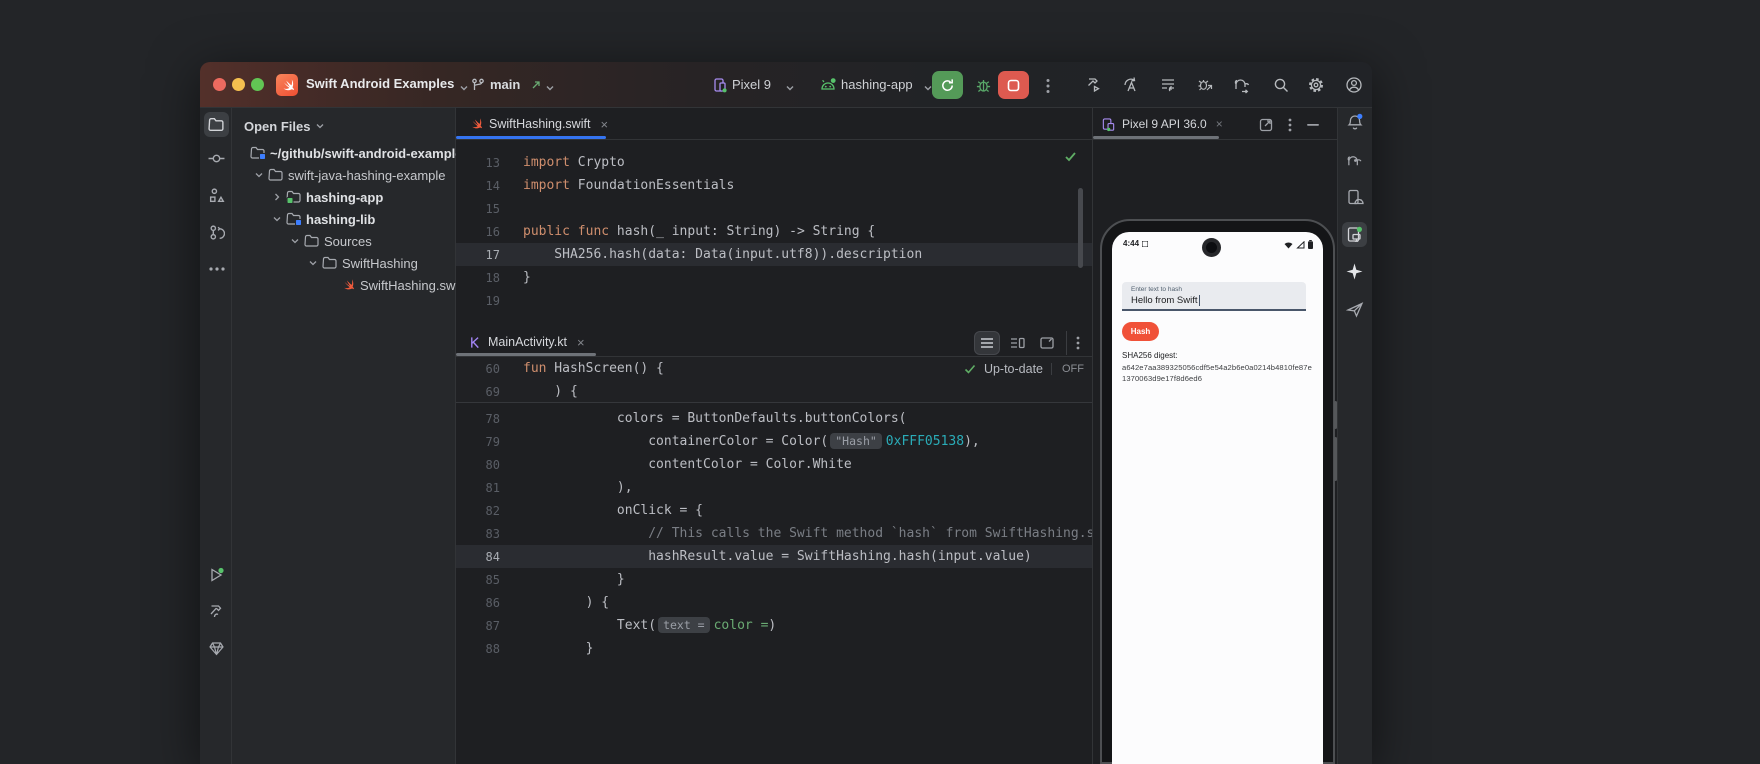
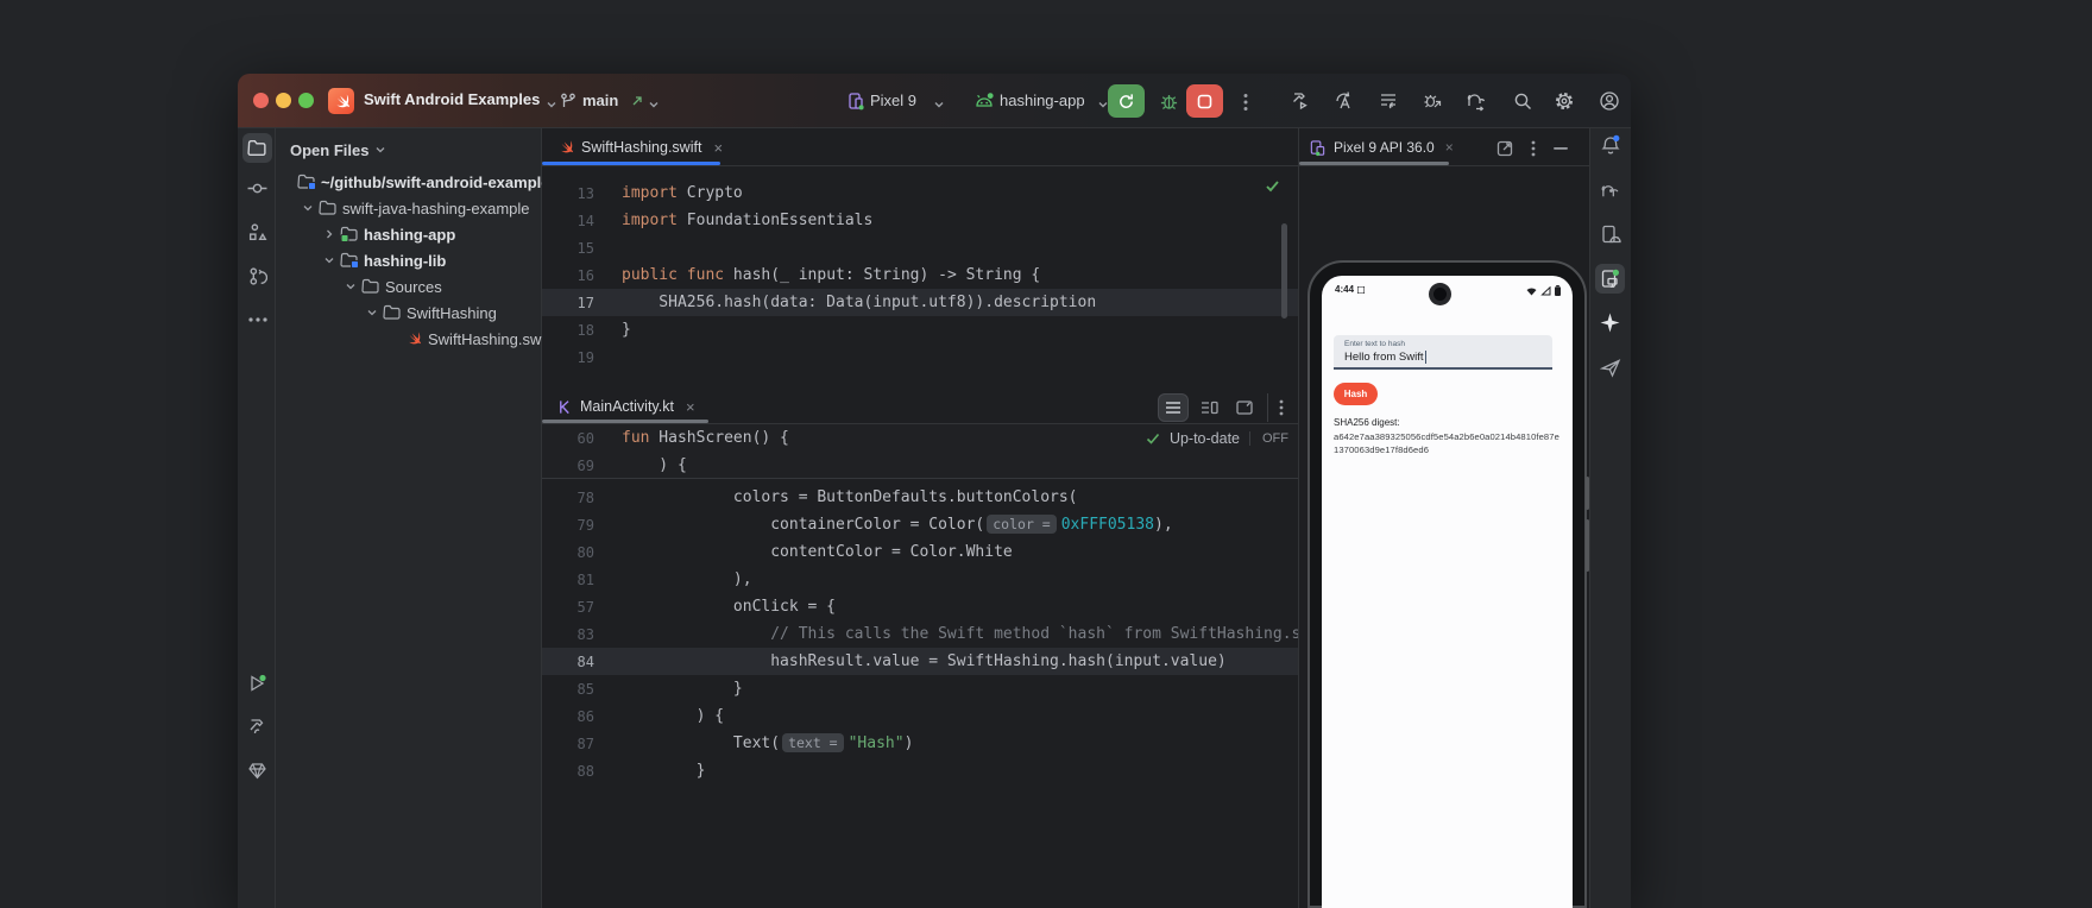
  Swift Android Examples
  main
  Pixel 9
  hashing-app
  Open Files
  ~/github/swift-android-exampl
  swift-java-hashing-example
  hashing-app
  hashing-lib
  Sources
  SwiftHashing
  SwiftHashing.sw
  SwiftHashing.swift
  ×
  13
  import Crypto
  14
  import FoundationEssentials
  15
  16
  public func hash(_ input: String) -> String {
  17
  SHA256.hash(data: Data(input.utf8)).description
  18
  }
  19
  MainActivity.kt
  ×
  60
  fun HashScreen() {
  69
  ) {
  Up-to-date
  OFF
  78
  colors = ButtonDefaults.buttonColors(
  79
- containerColor = Color( "Hash" 0xFFF05138),
+ containerColor = Color( color = 0xFFF05138),
  80
  contentColor = Color.White
  81
  ),
- 82
+ 57
  onClick = {
  83
  // This calls the Swift method `hash` from SwiftHashing.s
  84
  hashResult.value = SwiftHashing.hash(input.value)
  85
  }
  86
  ) {
  87
- Text( text = color =)
+ Text( text = "Hash")
  88
  }
  Pixel 9 API 36.0
  ×
  4:44
  Hello from Swift
  Hash
  SHA256 digest:
  a642e7aa389325056cdf5e54a2b6e0a0214b4810fe87e
  1370063d9e17f8d6ed6
